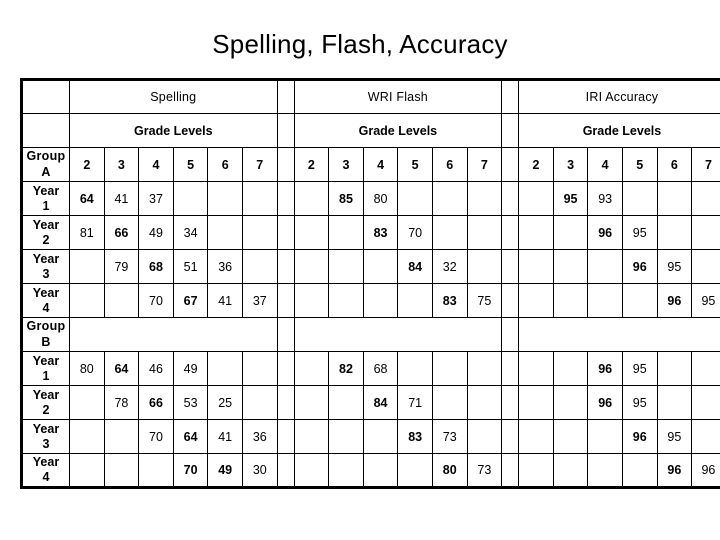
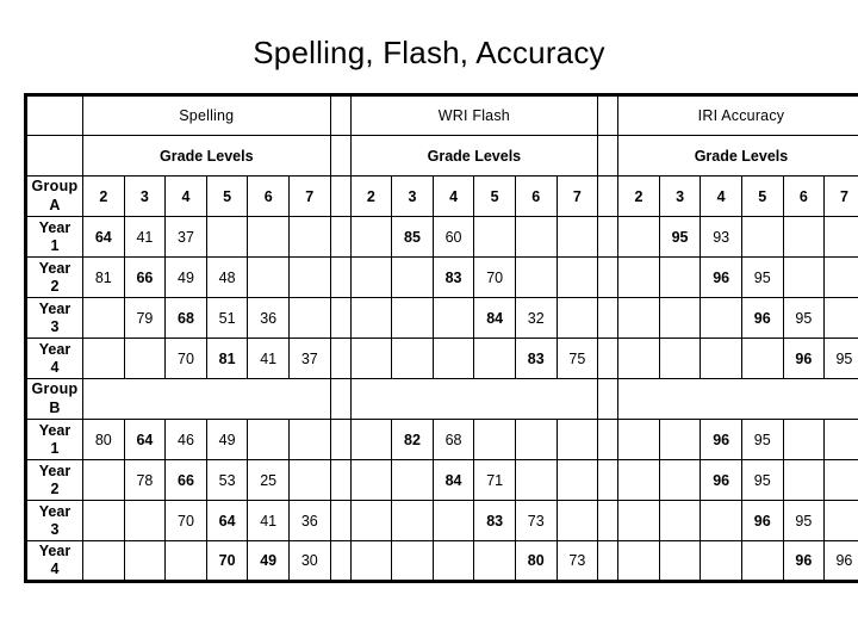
  Spelling, Flash, Accuracy
  	Spelling		WRI Flash		IRI Accuracy
  	Grade Levels		Grade Levels		Grade Levels
  GroupA	2	3	4	5	6	7		2	3	4	5	6	7		2	3	4	5	6	7
- Year1	64	41	37						85	80						95	93
+ Year1	64	41	37						85	60						95	93
- Year2	81	66	49	34						83	70						96	95
+ Year2	81	66	49	48						83	70						96	95
  Year3		79	68	51	36						84	32						96	95
- Year4			70	67	41	37						83	75						96	95
+ Year4			70	81	41	37						83	75						96	95
  GroupB
  Year1	80	64	46	49					82	68							96	95
  Year2		78	66	53	25					84	71						96	95
  Year3			70	64	41	36					83	73						96	95
  Year4				70	49	30						80	73						96	96
